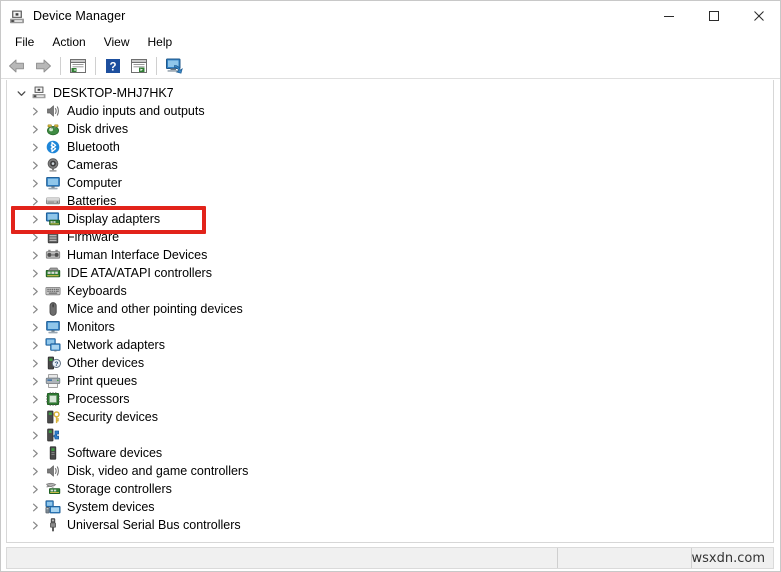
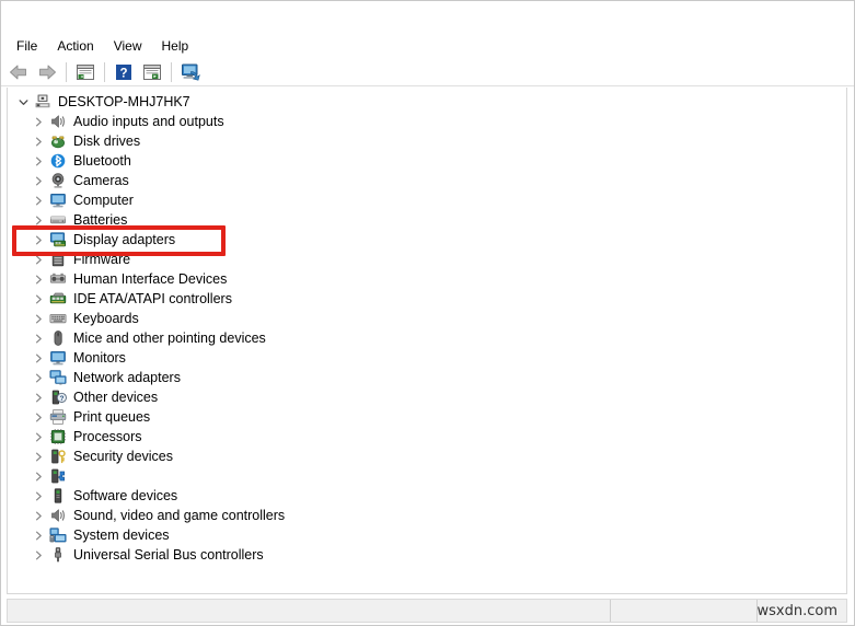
- Device Manager
  File
  Action
  View
  Help
  ?
  DESKTOP-MHJ7HK7
  Audio inputs and outputs
  Disk drives
  Bluetooth
  Cameras
  Computer
  Batteries
  Display adapters
  Firmware
  Human Interface Devices
  IDE ATA/ATAPI controllers
  Keyboards
  Mice and other pointing devices
  Monitors
  Network adapters
  Other devices
  Print queues
  Processors
  Security devices
  Software devices
- Disk, video and game controllers
+ Sound, video and game controllers
- Storage controllers
  System devices
  Universal Serial Bus controllers
  wsxdn.com
